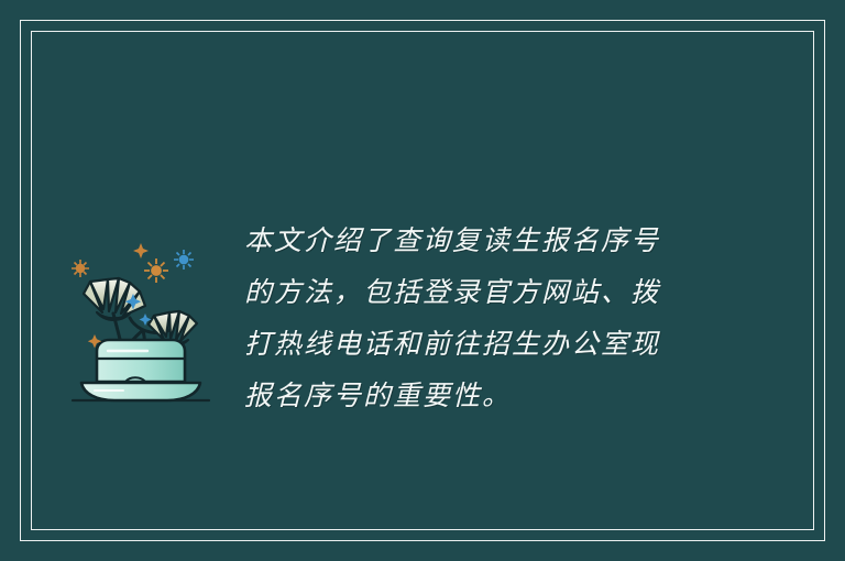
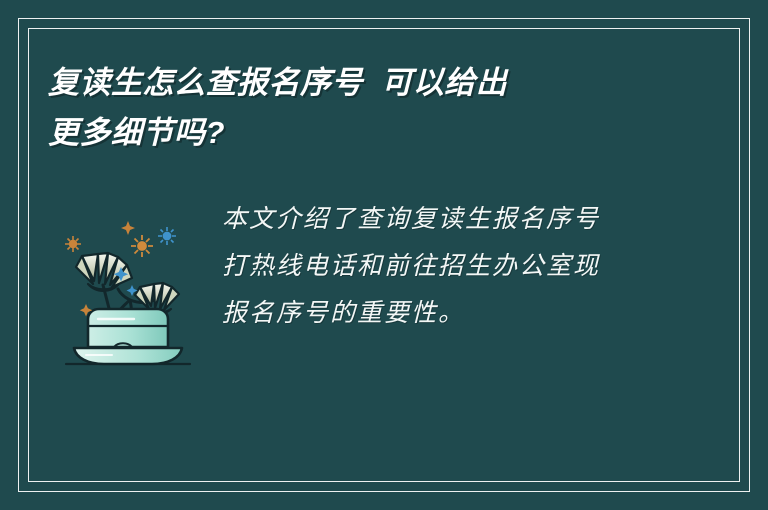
+ 复读生怎么查报名序号 可以给出
+ 更多细节吗?
  本文介绍了查询复读生报名序号
- 的方法，包括登录官方网站、拨
  打热线电话和前往招生办公室现
  报名序号的重要性。
